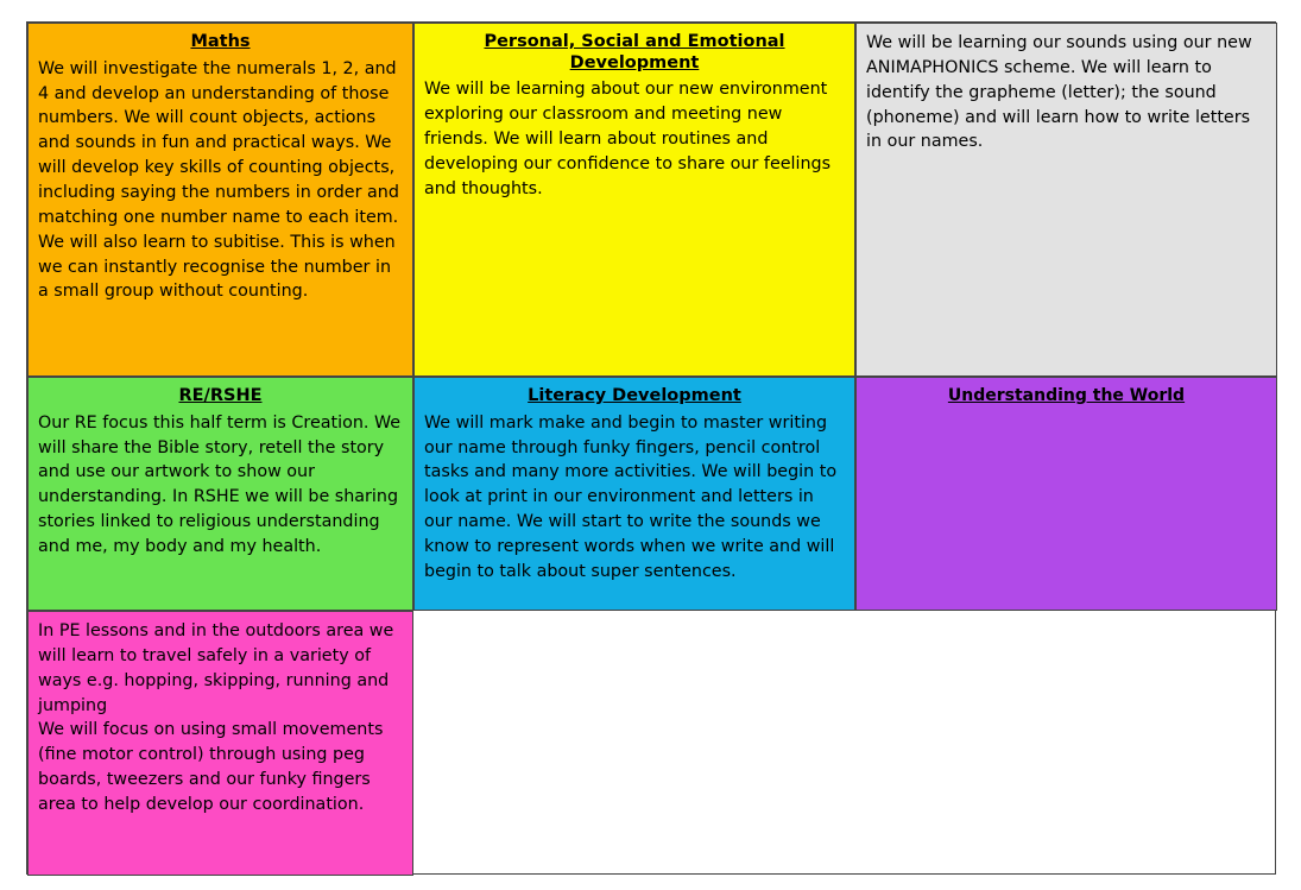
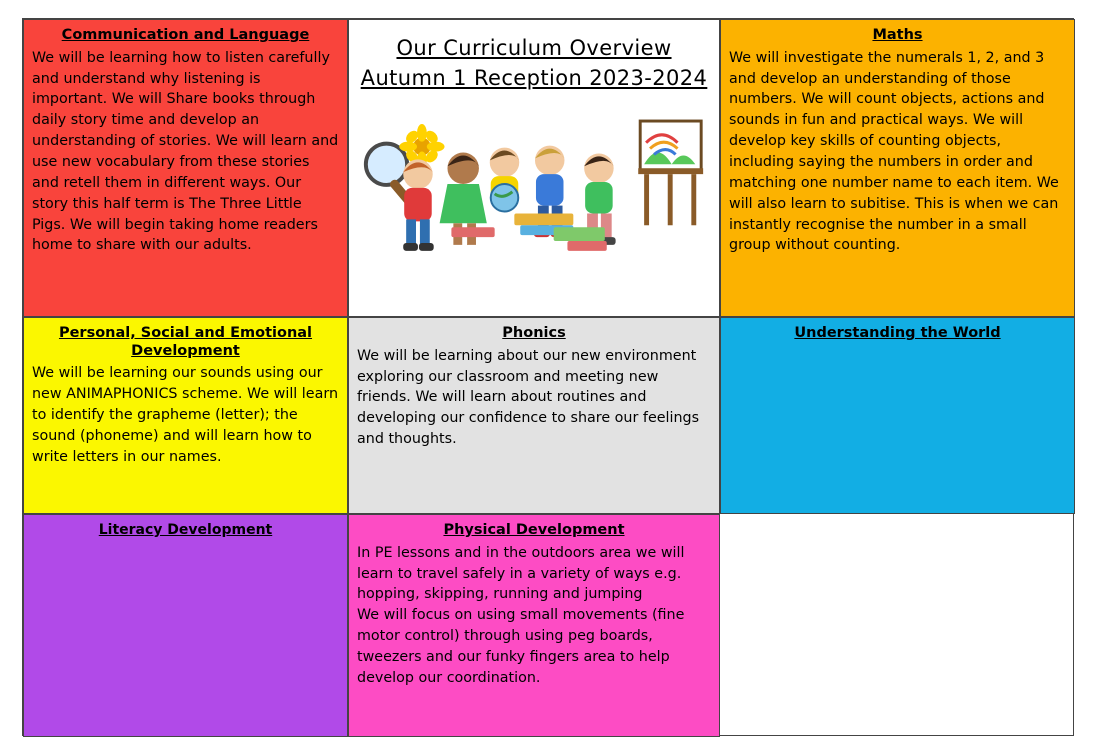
+ Communication and Language
+ We will be learning how to listen carefully and understand why listening is important. We will Share books through daily story time and develop an understanding of stories. We will learn and use new vocabulary from these stories and retell them in different ways. Our story this half term is The Three Little Pigs. We will begin taking home readers home to share with our adults.
+ Our Curriculum Overview Autumn 1 Reception 2023-2024
  Maths
- We will investigate the numerals 1, 2, and 4 and develop an understanding of those numbers. We will count objects, actions and sounds in fun and practical ways. We will develop key skills of counting objects, including saying the numbers in order and matching one number name to each item. We will also learn to subitise. This is when we can instantly recognise the number in a small group without counting.
+ We will investigate the numerals 1, 2, and 3 and develop an understanding of those numbers. We will count objects, actions and sounds in fun and practical ways. We will develop key skills of counting objects, including saying the numbers in order and matching one number name to each item. We will also learn to subitise. This is when we can instantly recognise the number in a small group without counting.
  Personal, Social and Emotional Development
- We will be learning about our new environment exploring our classroom and meeting new friends. We will learn about routines and developing our confidence to share our feelings and thoughts.
+ We will be learning our sounds using our new ANIMAPHONICS scheme. We will learn to identify the grapheme (letter); the sound (phoneme) and will learn how to write letters in our names.
+ Phonics
- We will be learning our sounds using our new ANIMAPHONICS scheme. We will learn to identify the grapheme (letter); the sound (phoneme) and will learn how to write letters in our names.
+ We will be learning about our new environment exploring our classroom and meeting new friends. We will learn about routines and developing our confidence to share our feelings and thoughts.
- RE/RSHE
- Our RE focus this half term is Creation. We will share the Bible story, retell the story and use our artwork to show our understanding. In RSHE we will be sharing stories linked to religious understanding and me, my body and my health.
- Literacy Development
+ Understanding the World
- We will mark make and begin to master writing our name through funky fingers, pencil control tasks and many more activities. We will begin to look at print in our environment and letters in our name. We will start to write the sounds we know to represent words when we write and will begin to talk about super sentences.
- Understanding the World
+ Literacy Development
+ Physical Development
  In PE lessons and in the outdoors area we will learn to travel safely in a variety of ways e.g. hopping, skipping, running and jumping
  We will focus on using small movements (fine motor control) through using peg boards, tweezers and our funky fingers area to help develop our coordination.
